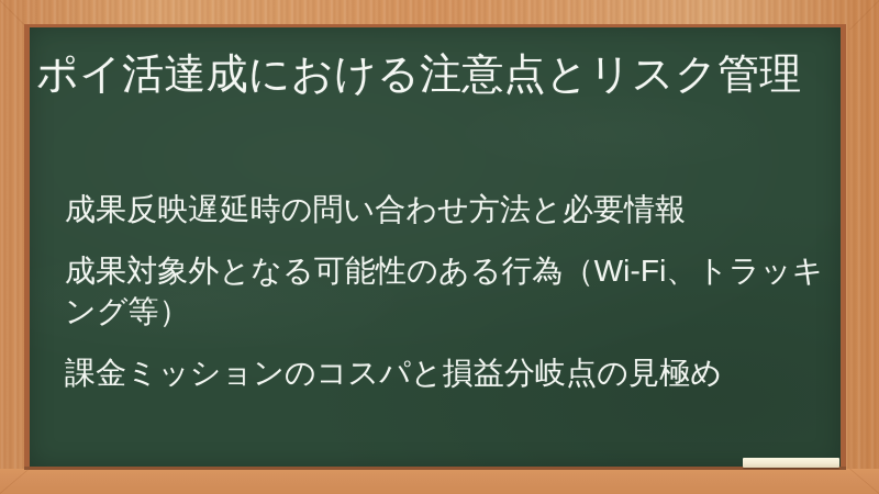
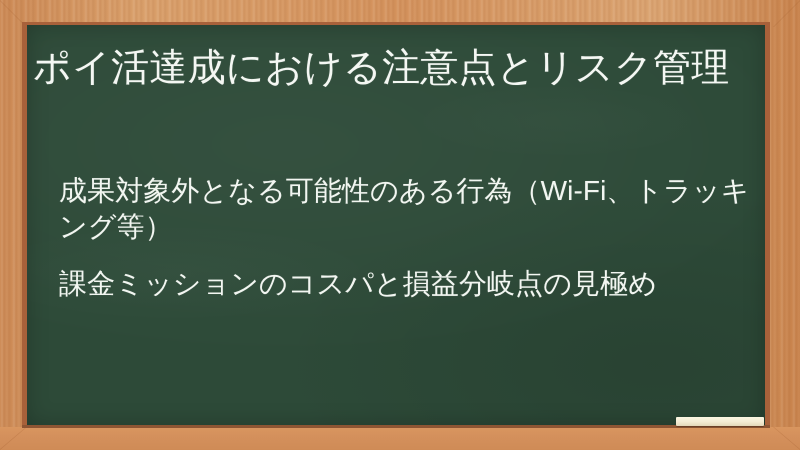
  ポイ活達成における注意点とリスク管理
- 成果反映遅延時の問い合わせ方法と必要情報
  成果対象外となる可能性のある行為（Wi-Fi、トラッキング等）
  課金ミッションのコスパと損益分岐点の見極め
